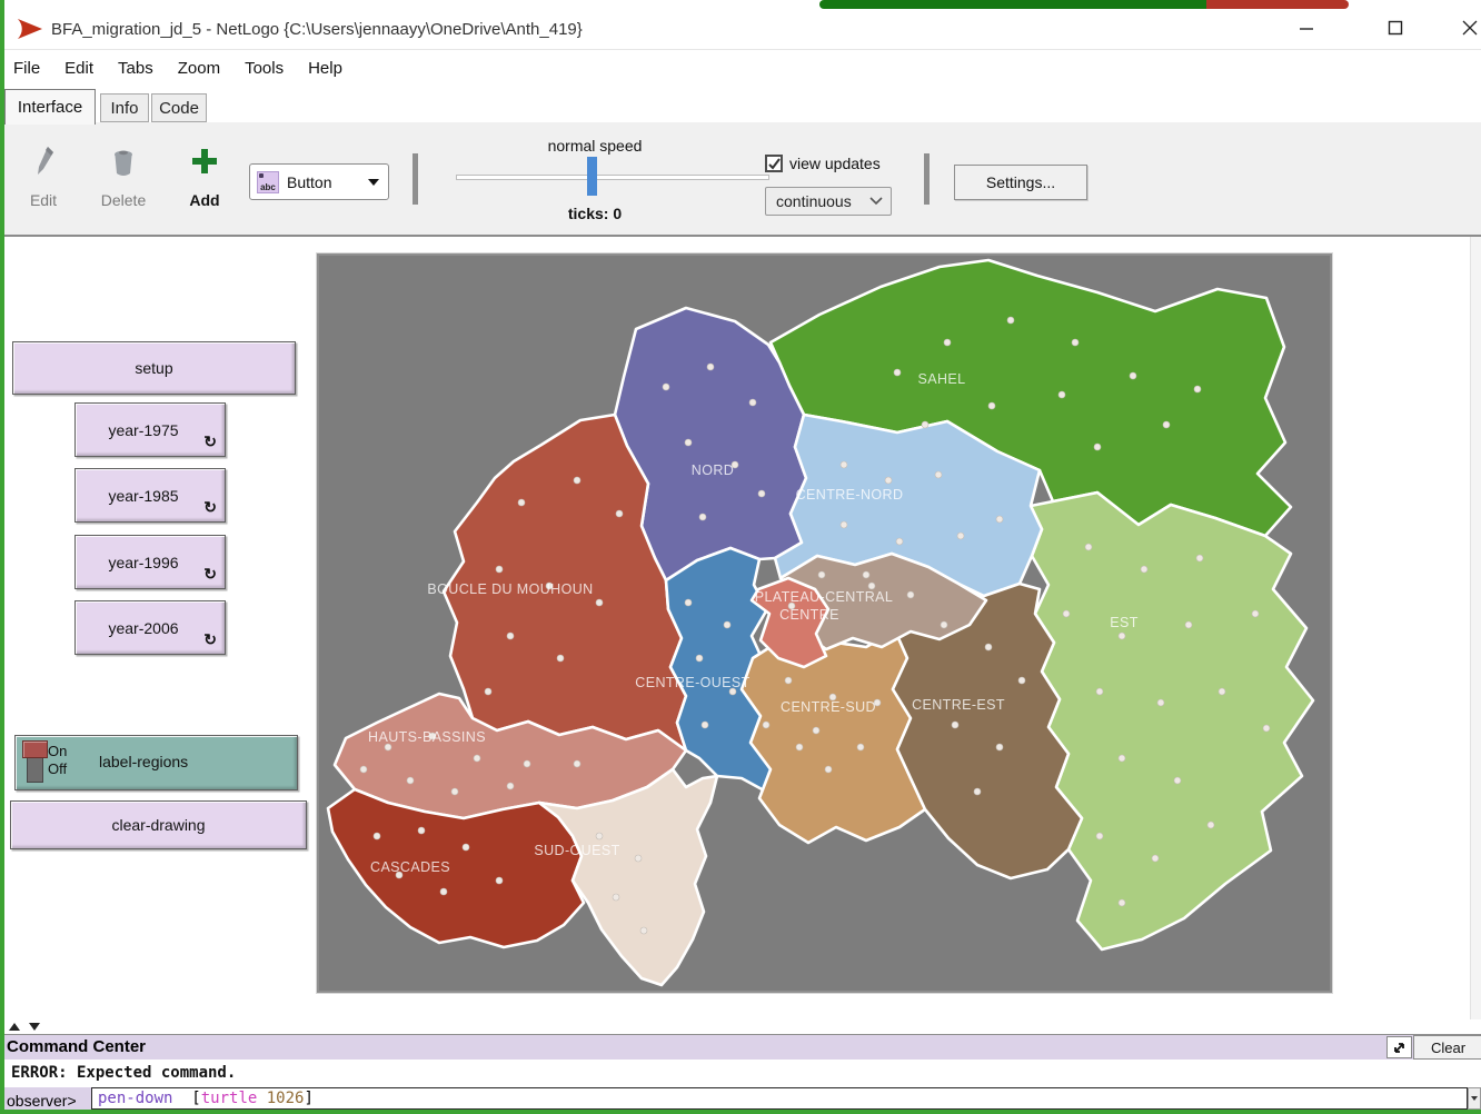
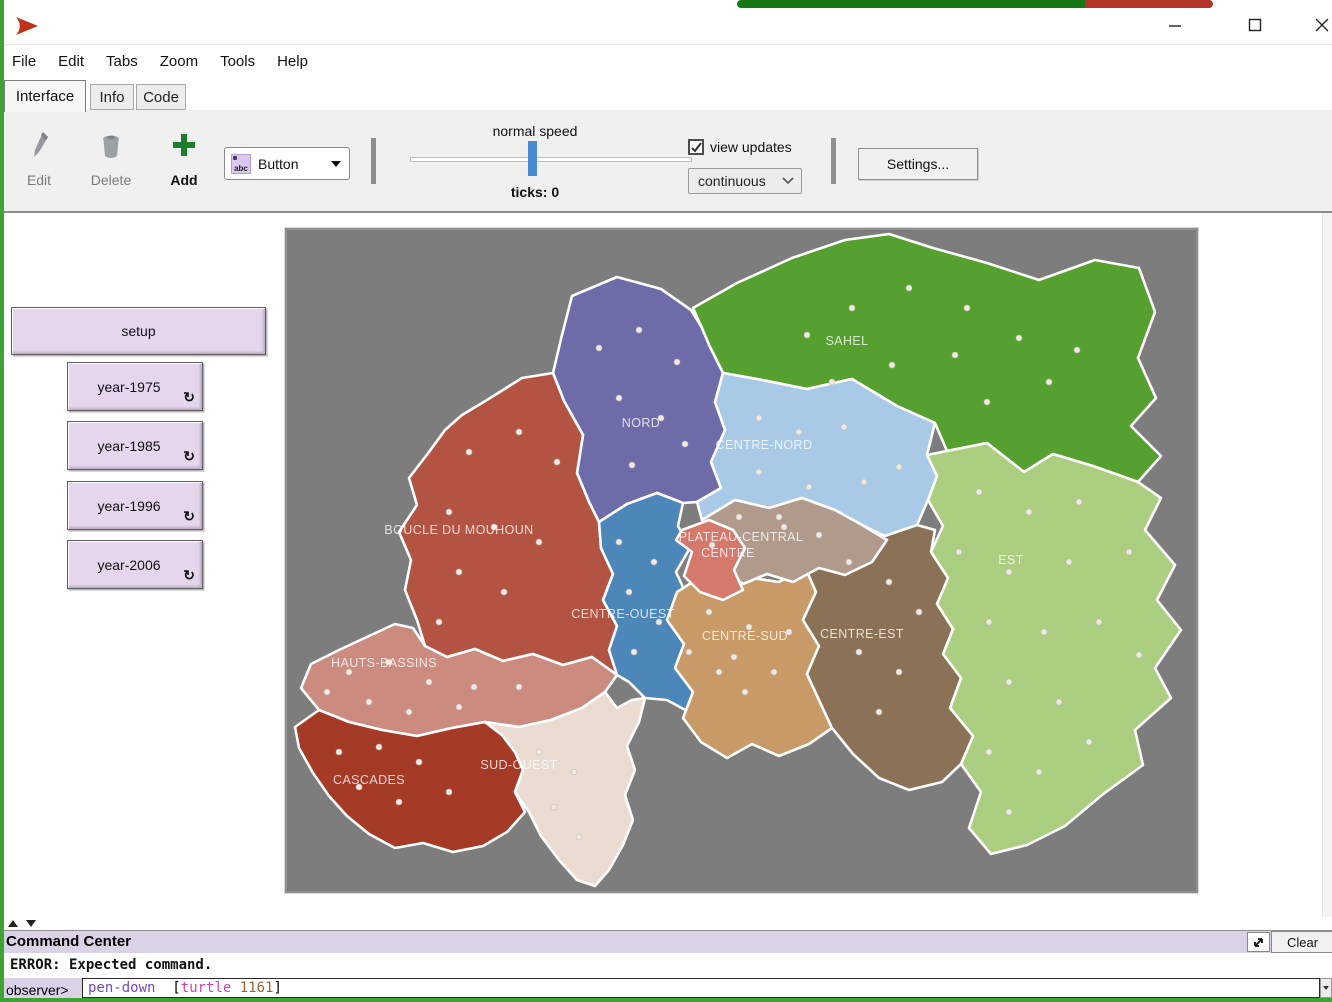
- BFA_migration_jd_5 - NetLogo {C:\Users\jennaayy\OneDrive\Anth_419}
  File
  Edit
  Tabs
  Zoom
  Tools
  Help
  Interface
  Info
  Code
  Edit
  Delete
  Add
  abc
  Button
  normal speed
  ticks: 0
  view updates
  continuous
  Settings...
  setup
  year-1975
  ↻
  year-1985
  ↻
  year-1996
  ↻
  year-2006
  ↻
- On
- Off
- label-regions
- clear-drawing
  SAHEL
  EST
  NORD
  CENTRE-NORD
  BOUCLE DU MOUHOUN
  CENTRE-OUEST
  HAUTS-BASSINS
  CASCADES
  SUD-OUEST
  CENTRE-SUD
  CENTRE-EST
  PLATEAU-CENTRAL
  CENTRE
  Command Center
  Clear
  ERROR: Expected command.
  observer>
- pen-down [turtle 1026]
+ pen-down [turtle 1161]
